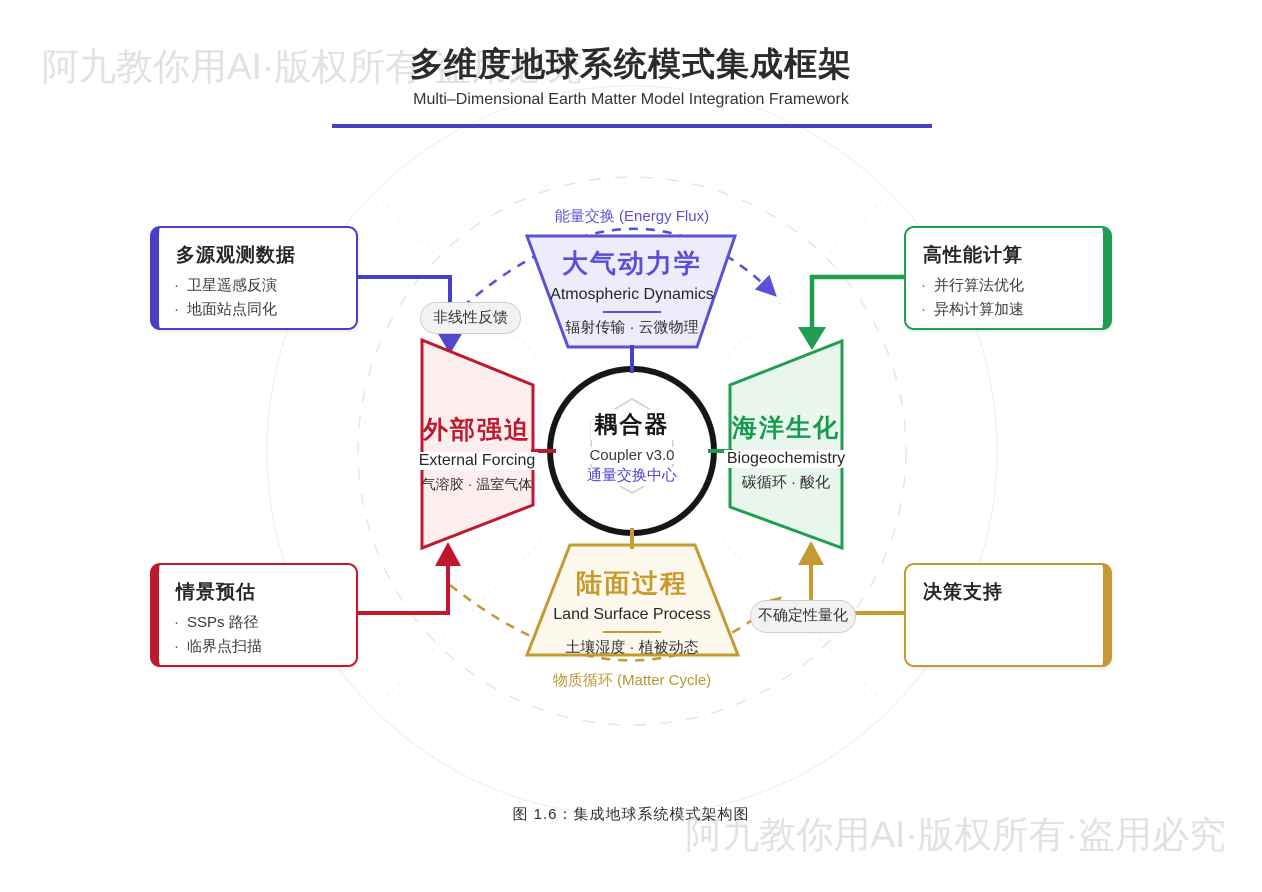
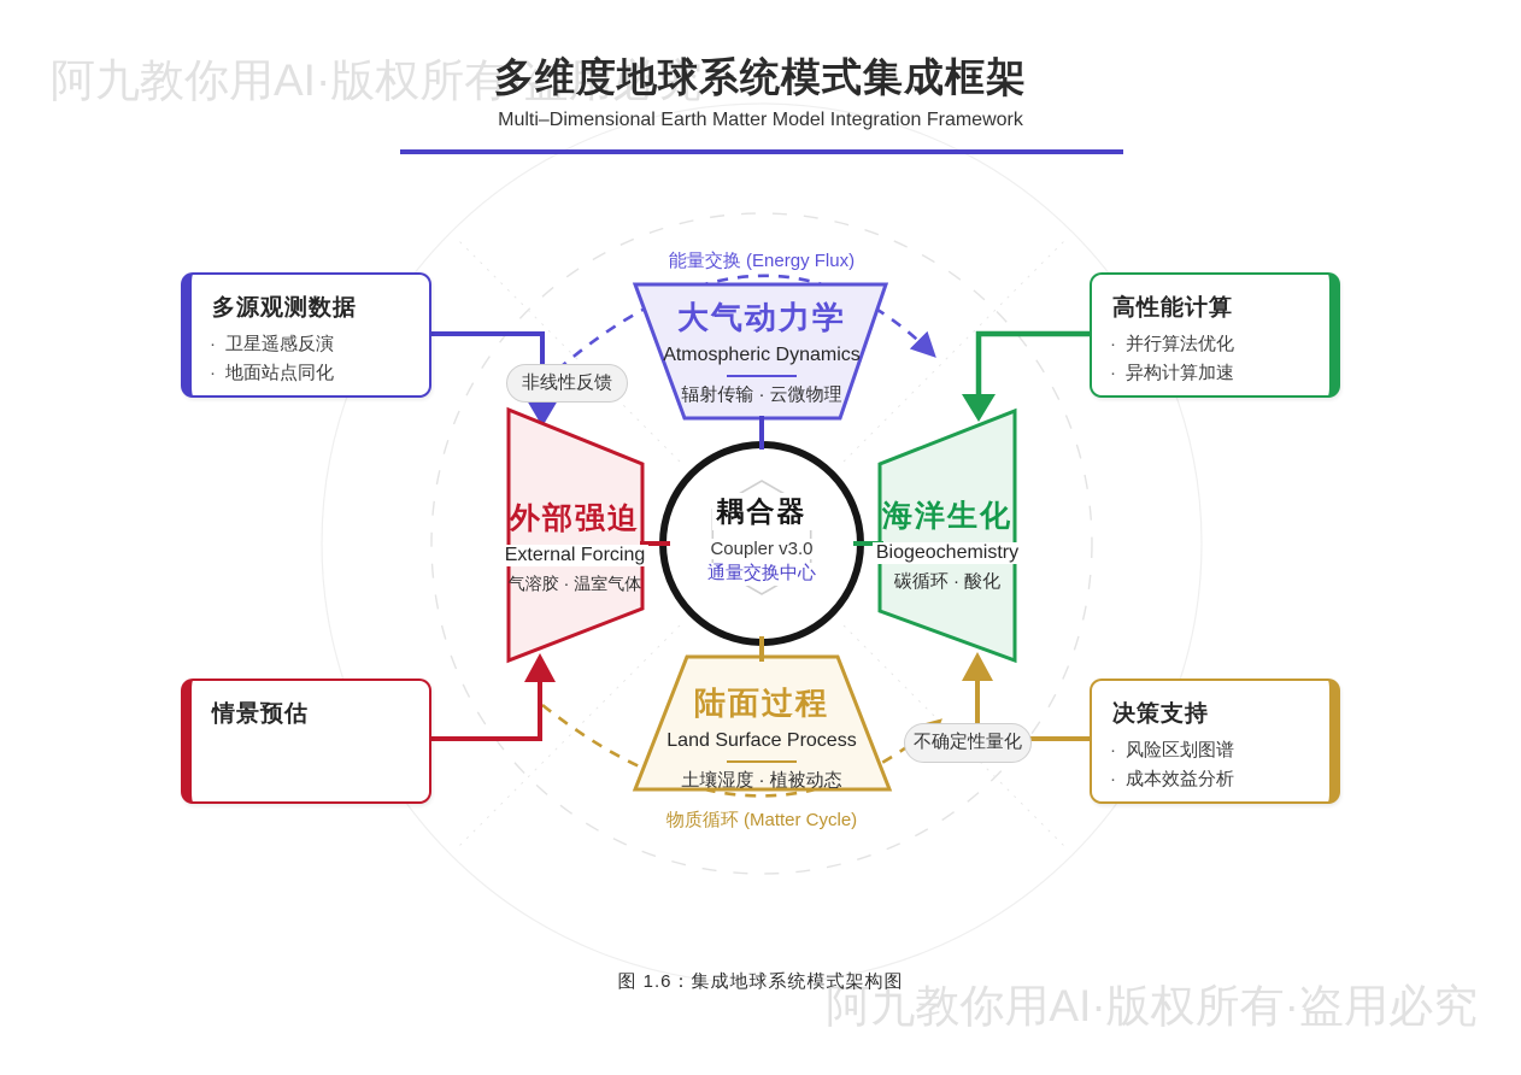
  阿九教你用AI·版权所有·盗用必究
  阿九教你用AI·版权所有·盗用必究
  多维度地球系统模式集成框架
  Multi–Dimensional Earth Matter Model Integration Framework
  大气动力学
  Atmospheric Dynamics
  辐射传输 · 云微物理
  海洋生化
  Biogeochemistry
  碳循环 · 酸化
  陆面过程
  Land Surface Process
  土壤湿度 · 植被动态
  外部强迫
  External Forcing
  气溶胶 · 温室气体
  耦合器
  Coupler v3.0
  通量交换中心
  能量交换 (Energy Flux)
  物质循环 (Matter Cycle)
  非线性反馈
  不确定性量化
  多源观测数据
  · 卫星遥感反演
  · 地面站点同化
  高性能计算
  · 并行算法优化
  · 异构计算加速
  情景预估
- · SSPs 路径
- · 临界点扫描
  决策支持
+ · 风险区划图谱
+ · 成本效益分析
  图 1.6：集成地球系统模式架构图
